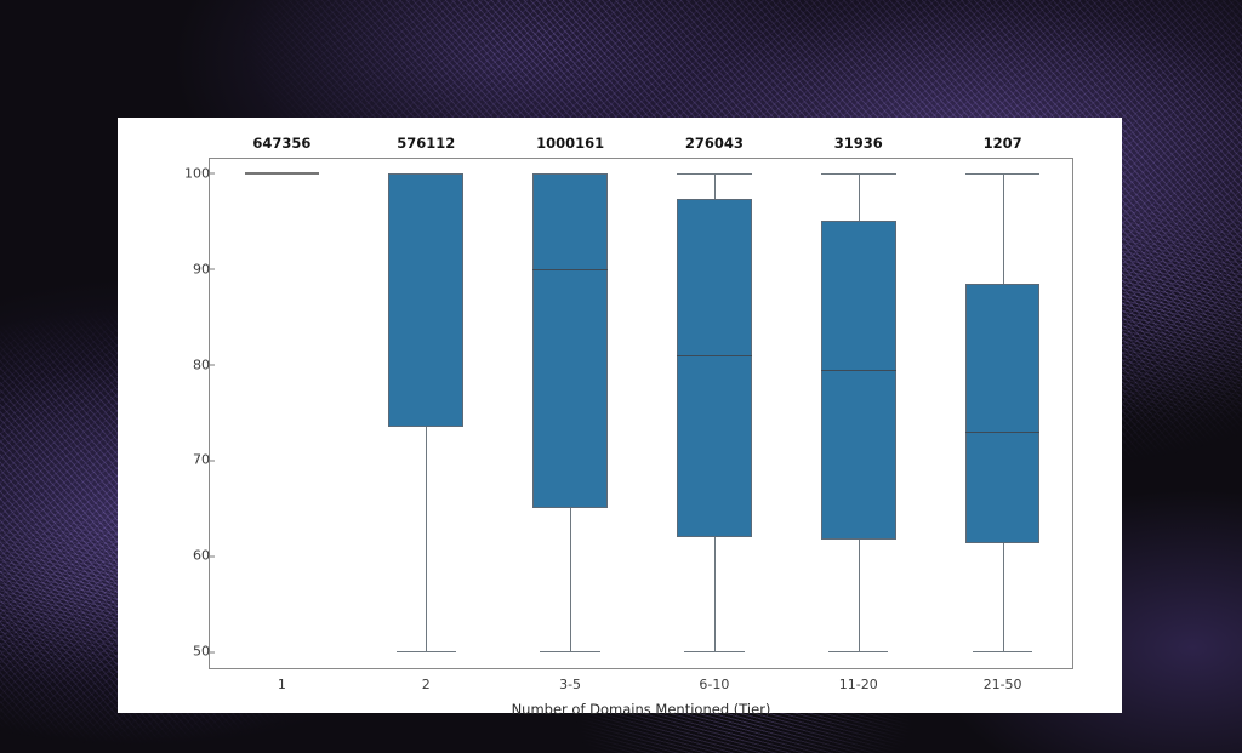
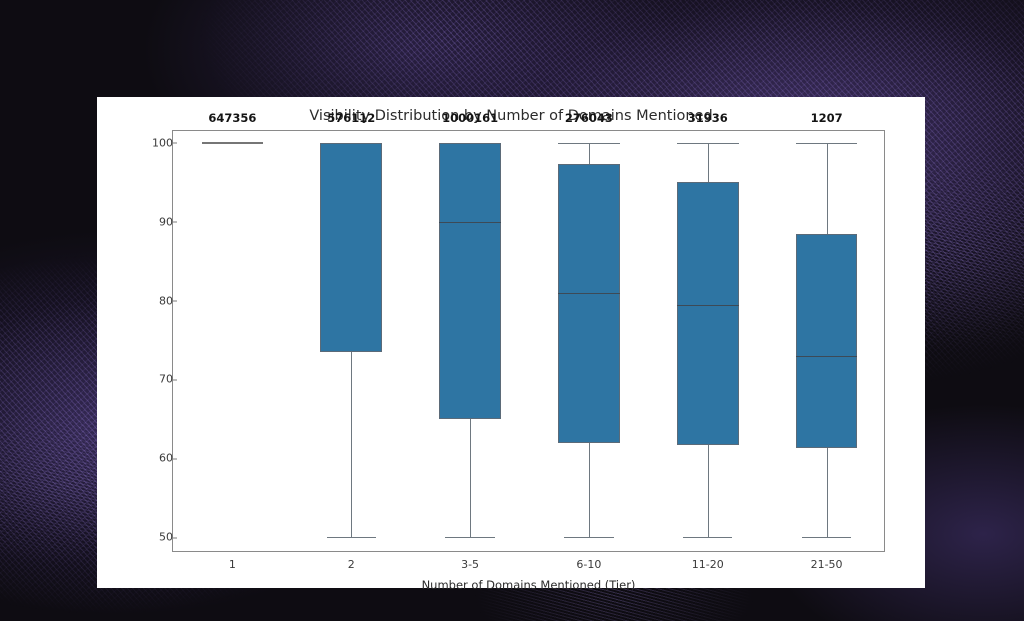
+ Visibility Distribution by Number of Domains Mentioned
  50
  60
  70
  80
  90
  100
  1
  2
  3-5
  6-10
  11-20
  21-50
  647356
  576112
  1000161
  276043
  31936
  1207
  Number of Domains Mentioned (Tier)
